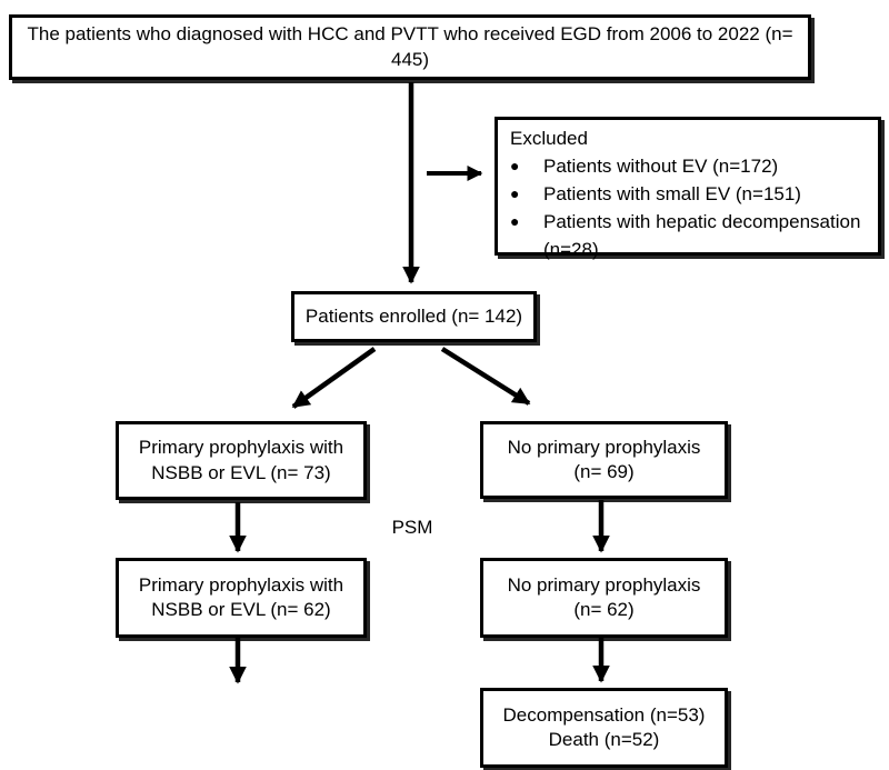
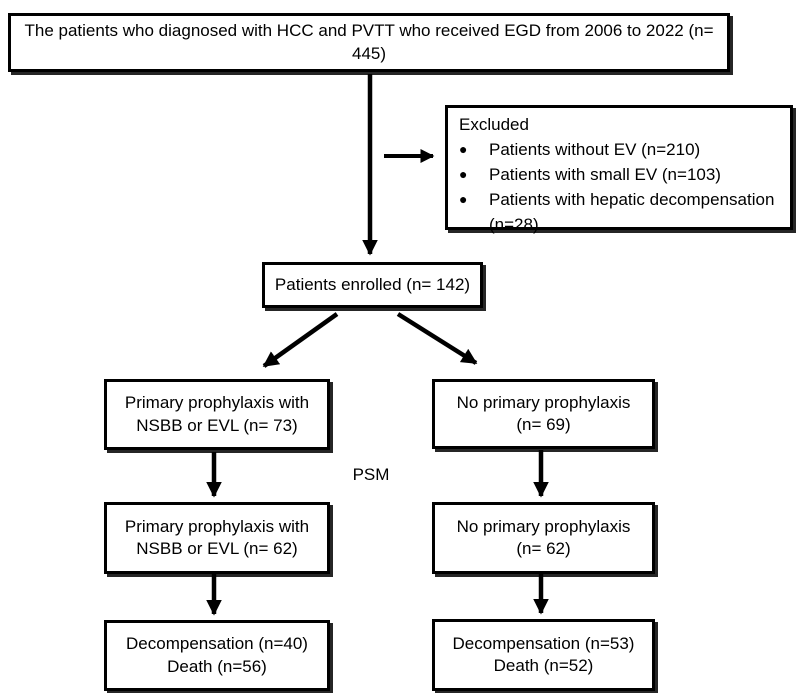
  The patients who diagnosed with HCC and PVTT who received EGD from 2006 to 2022 (n= 445)
  Excluded
  ●
- Patients without EV (n=172)
+ Patients without EV (n=210)
  ●
- Patients with small EV (n=151)
+ Patients with small EV (n=103)
  ●
  Patients with hepatic decompensation (n=28)
  Patients enrolled (n= 142)
  Primary prophylaxis with
  NSBB or EVL (n= 73)
  No primary prophylaxis
  (n= 69)
  PSM
  Primary prophylaxis with
  NSBB or EVL (n= 62)
  No primary prophylaxis
  (n= 62)
+ Decompensation (n=40)
+ Death (n=56)
  Decompensation (n=53)
  Death (n=52)
